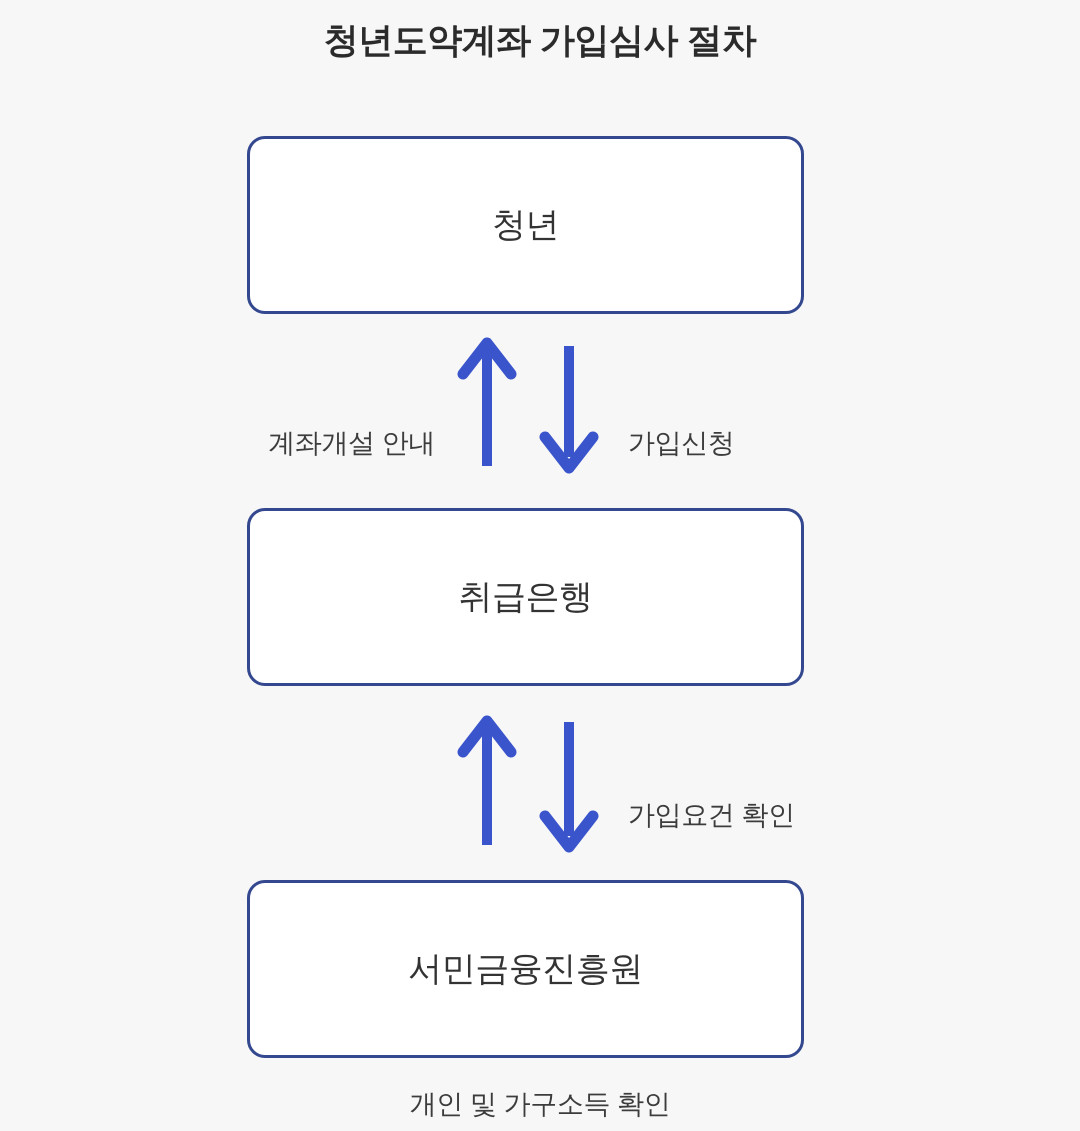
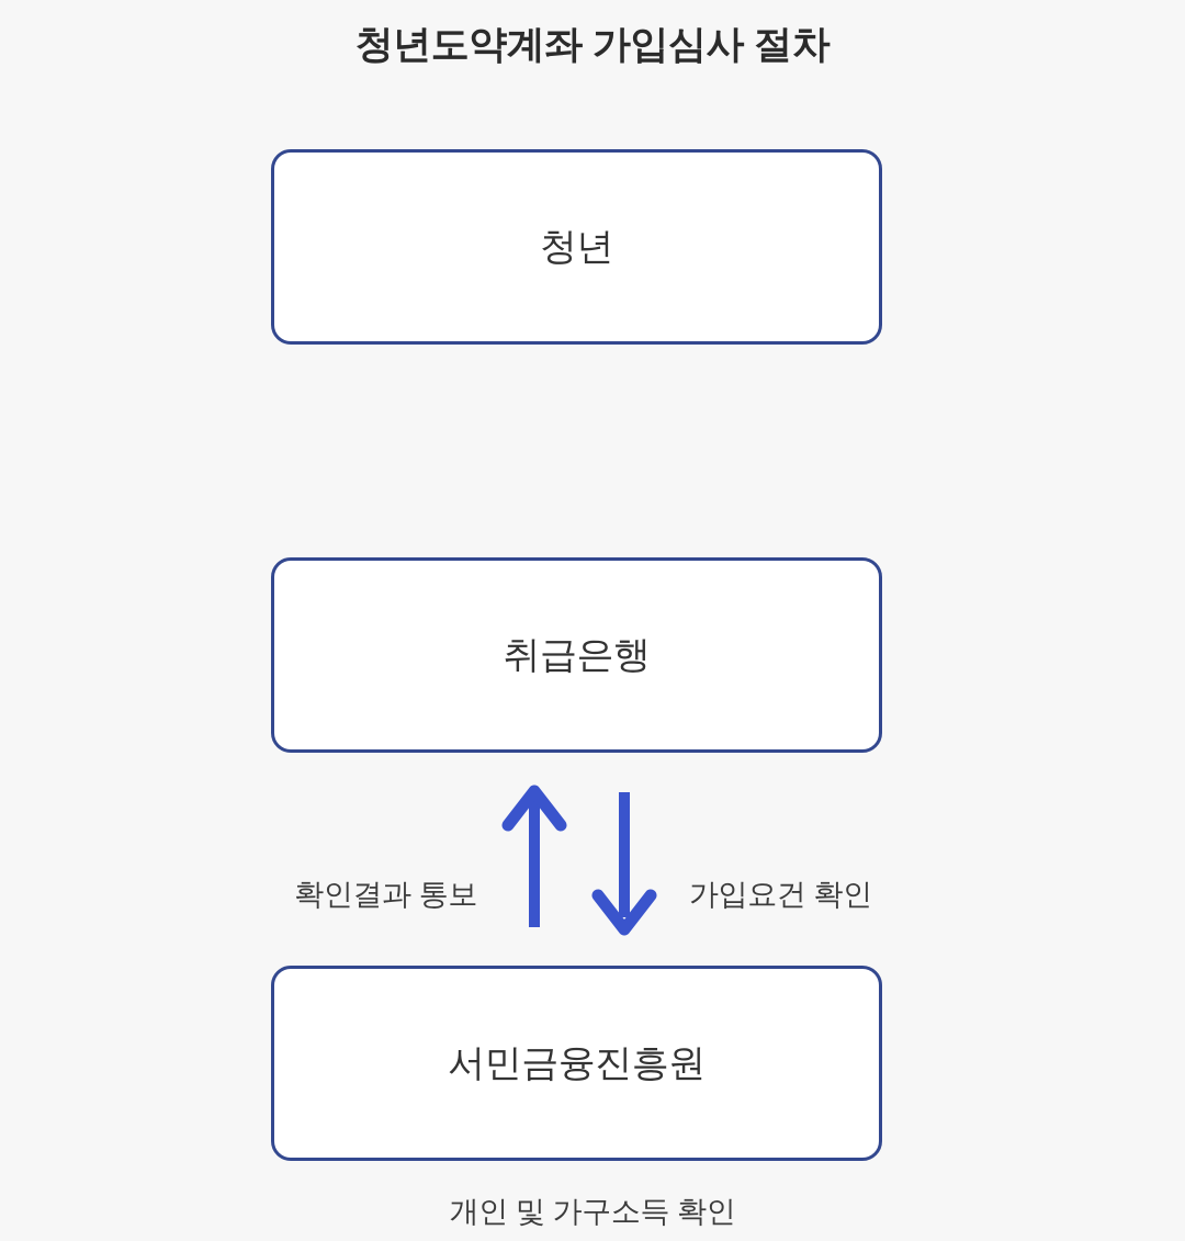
  청년도약계좌 가입심사 절차
  청년
- 계좌개설 안내
- 가입신청
  취급은행
+ 확인결과 통보
  가입요건 확인
  서민금융진흥원
  개인 및 가구소득 확인
